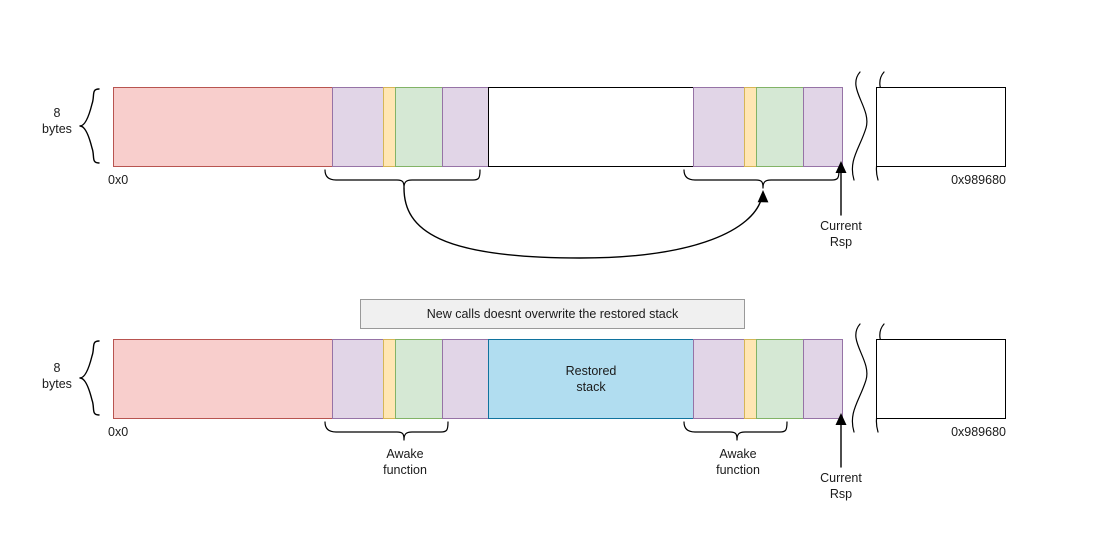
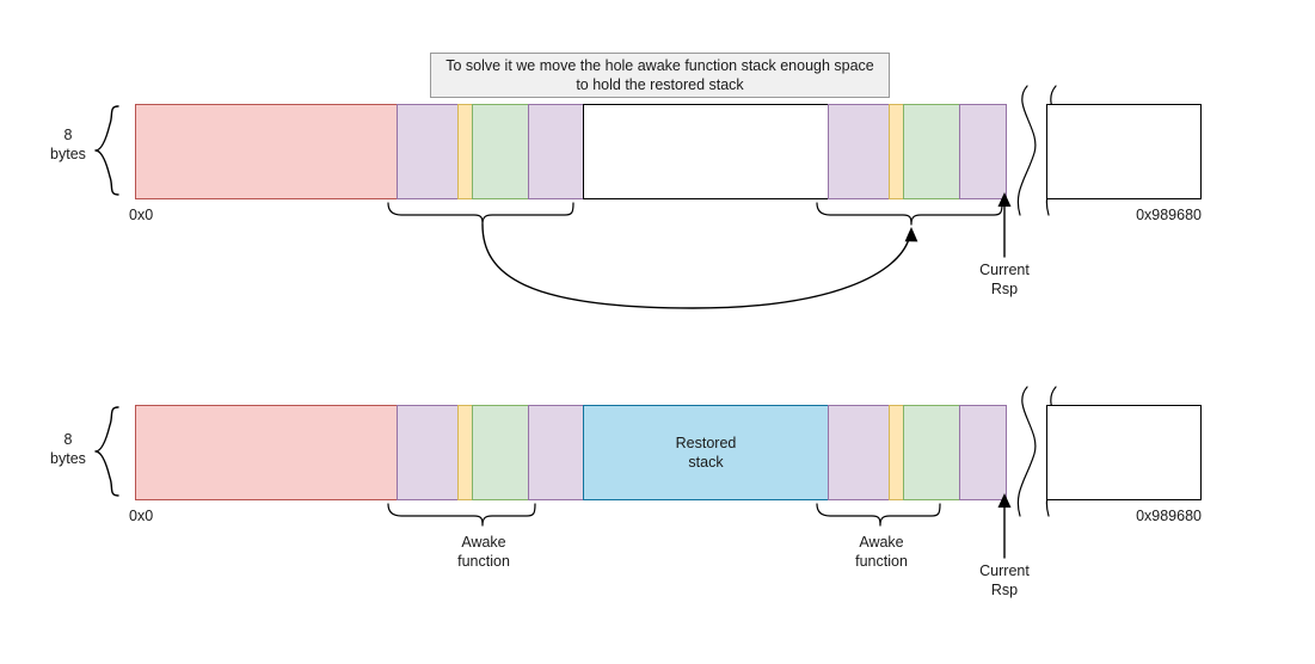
+ To solve it we move the hole awake function stack enough space to hold the restored stack
  8
  bytes
  0x0
  0x989680
  Current
  Rsp
- New calls doesnt overwrite the restored stack
  8
  bytes
  Restored
  stack
  0x0
  0x989680
  Awake
  function
  Awake
  function
  Current
  Rsp
